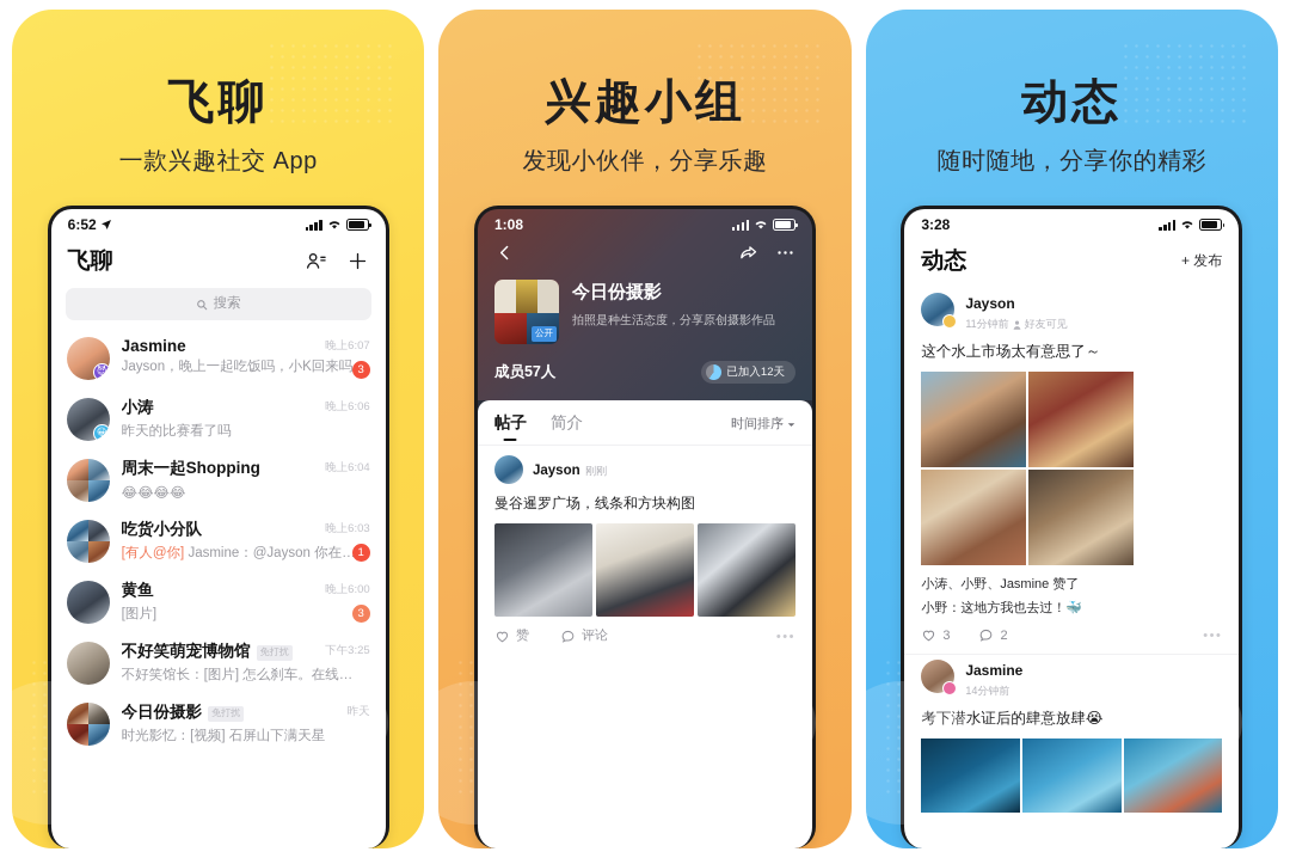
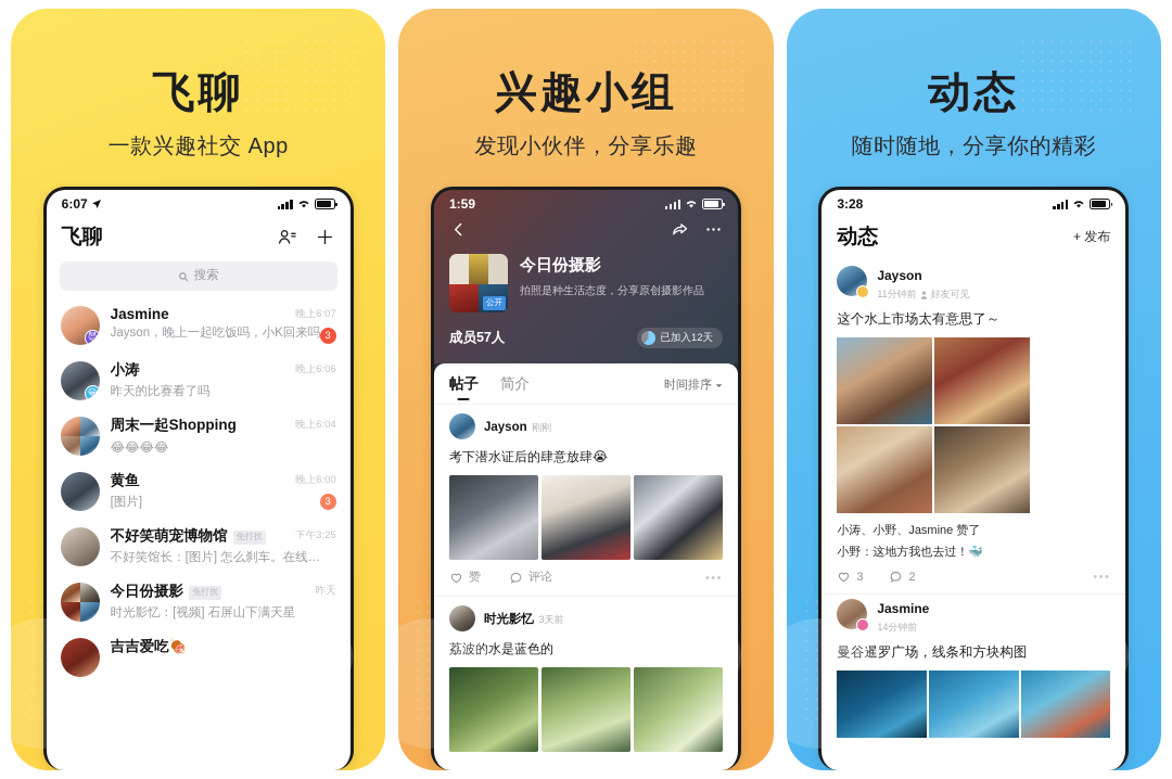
  飞聊
  一款兴趣社交 App
- 6:52
+ 6:07
  飞聊
  搜索
  😈
  Jasmine
  Jayson，晚上一起吃饭吗，小K回来吗
  晚上6:07
  3
  😀
  小涛
  昨天的比赛看了吗
  晚上6:06
  周末一起Shopping
  😂😂😂😂
  晚上6:04
- 吃货小分队
- [有人@你] Jasmine：@Jayson 你在…
- 晚上6:03
- 1
  黄鱼
  [图片]
  晚上6:00
  3
  不好笑萌宠博物馆
  免打扰
  不好笑馆长：[图片] 怎么刹车。在线等，
  下午3:25
  今日份摄影
  免打扰
  时光影忆：[视频] 石屏山下满天星
  昨天
+ 吉吉爱吃🍖
  兴趣小组
  发现小伙伴，分享乐趣
- 1:08
+ 1:59
  公开
  今日份摄影
  拍照是种生活态度，分享原创摄影作品
  成员57人
  已加入12天
  帖子
  简介
  时间排序
  Jayson 刚刚
- 曼谷暹罗广场，线条和方块构图
+ 考下潜水证后的肆意放肆😭
  赞
  评论
  •••
+ 时光影忆 3天前
+ 荔波的水是蓝色的
  动态
  随时随地，分享你的精彩
  3:28
  动态
  + 发布
  Jayson
  11分钟前
  好友可见
  这个水上市场太有意思了～
  小涛、小野、Jasmine 赞了
  小野：这地方我也去过！🐳
  3
  2
  •••
  Jasmine
  14分钟前
- 考下潜水证后的肆意放肆😭
+ 曼谷暹罗广场，线条和方块构图
